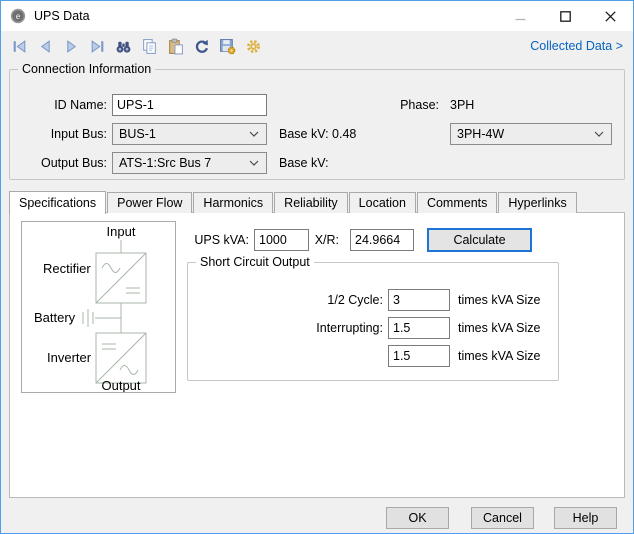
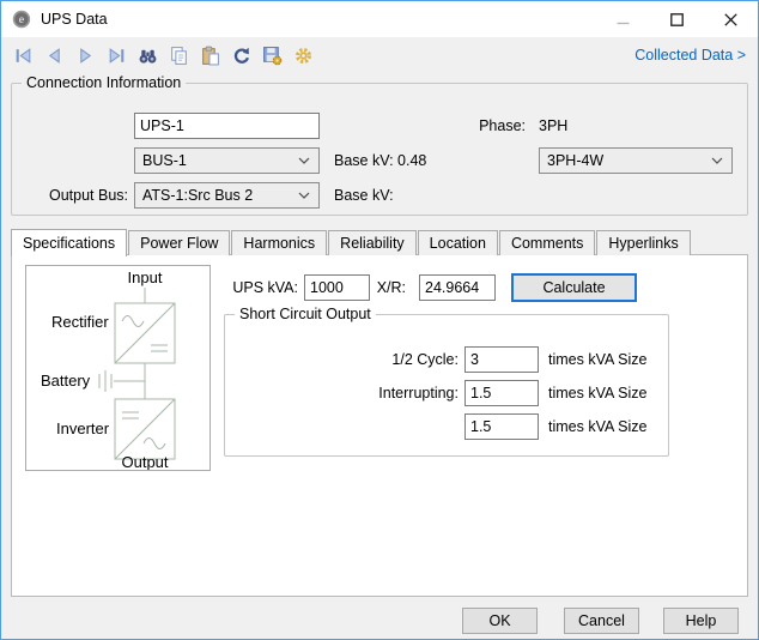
  e
  UPS Data
  Collected Data >
  Connection Information
- ID Name:
  UPS-1
  Phase:
  3PH
- Input Bus:
  BUS-1
  Base kV: 0.48
  3PH-4W
  Output Bus:
- ATS-1:Src Bus 7
+ ATS-1:Src Bus 2
  Base kV:
  Specifications
  Power Flow
  Harmonics
  Reliability
  Location
  Comments
  Hyperlinks
  Input
  Rectifier
  Battery
  Inverter
  Output
  UPS kVA:
  1000
  X/R:
  24.9664
  Calculate
  Short Circuit Output
  1/2 Cycle:
  3
  times kVA Size
  Interrupting:
  1.5
  times kVA Size
  1.5
  times kVA Size
  OK
  Cancel
  Help
